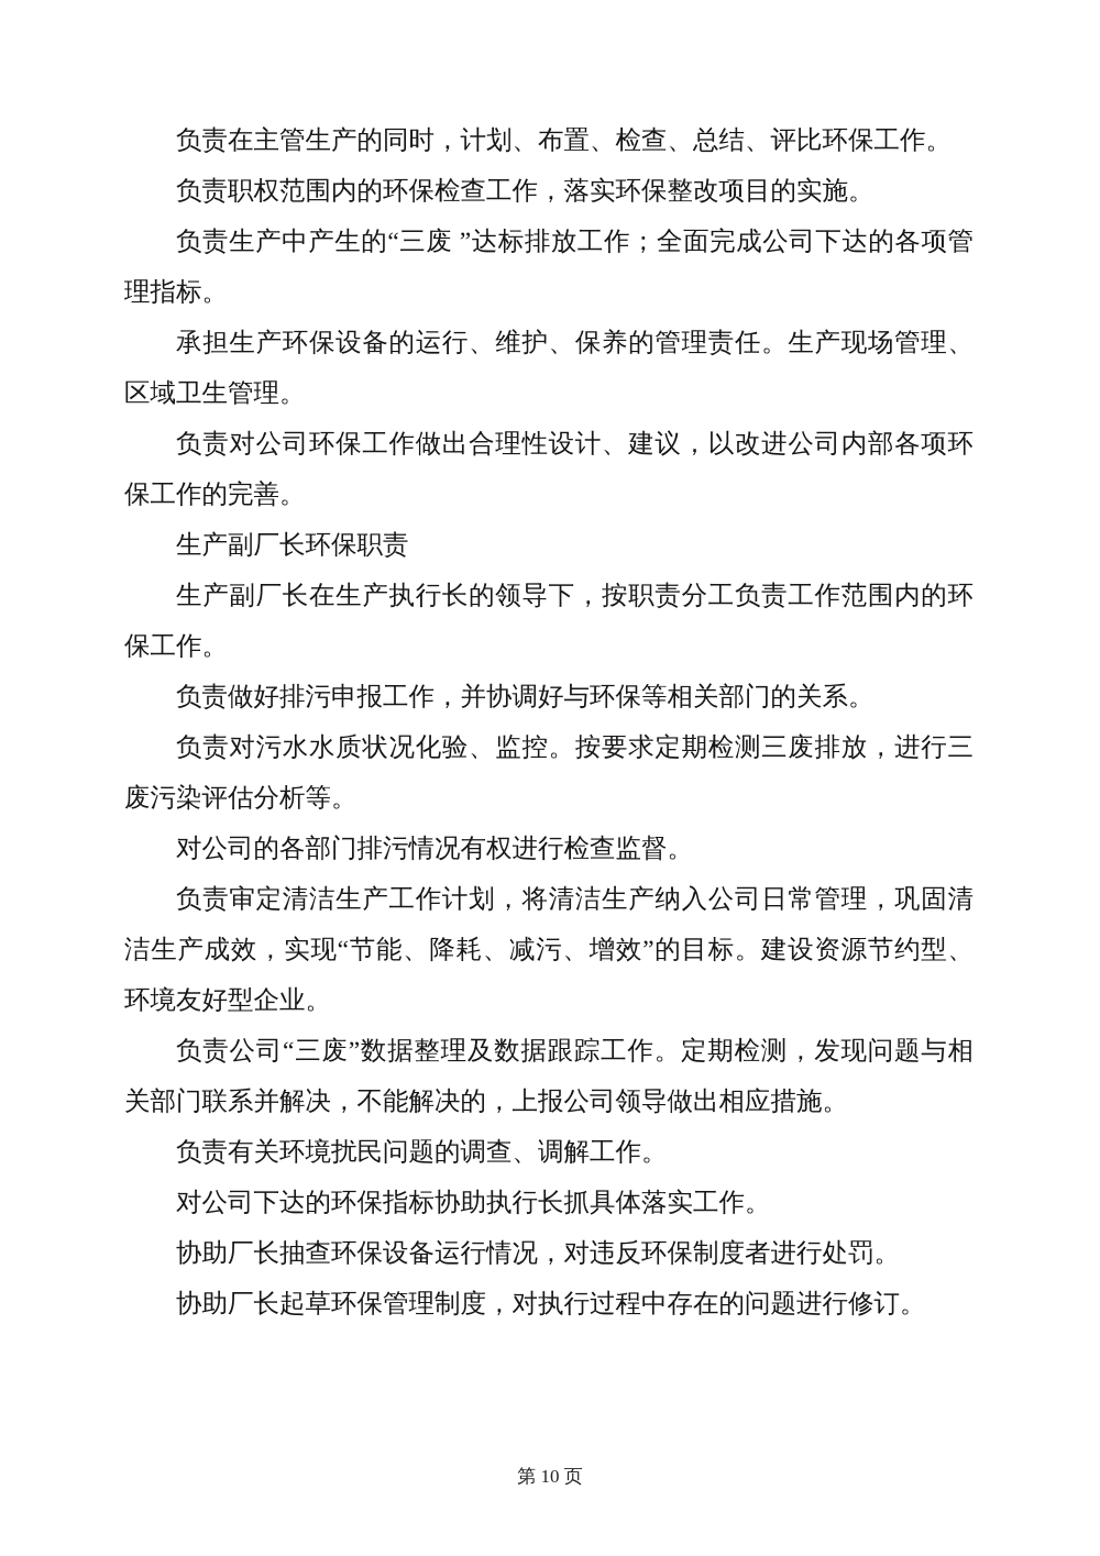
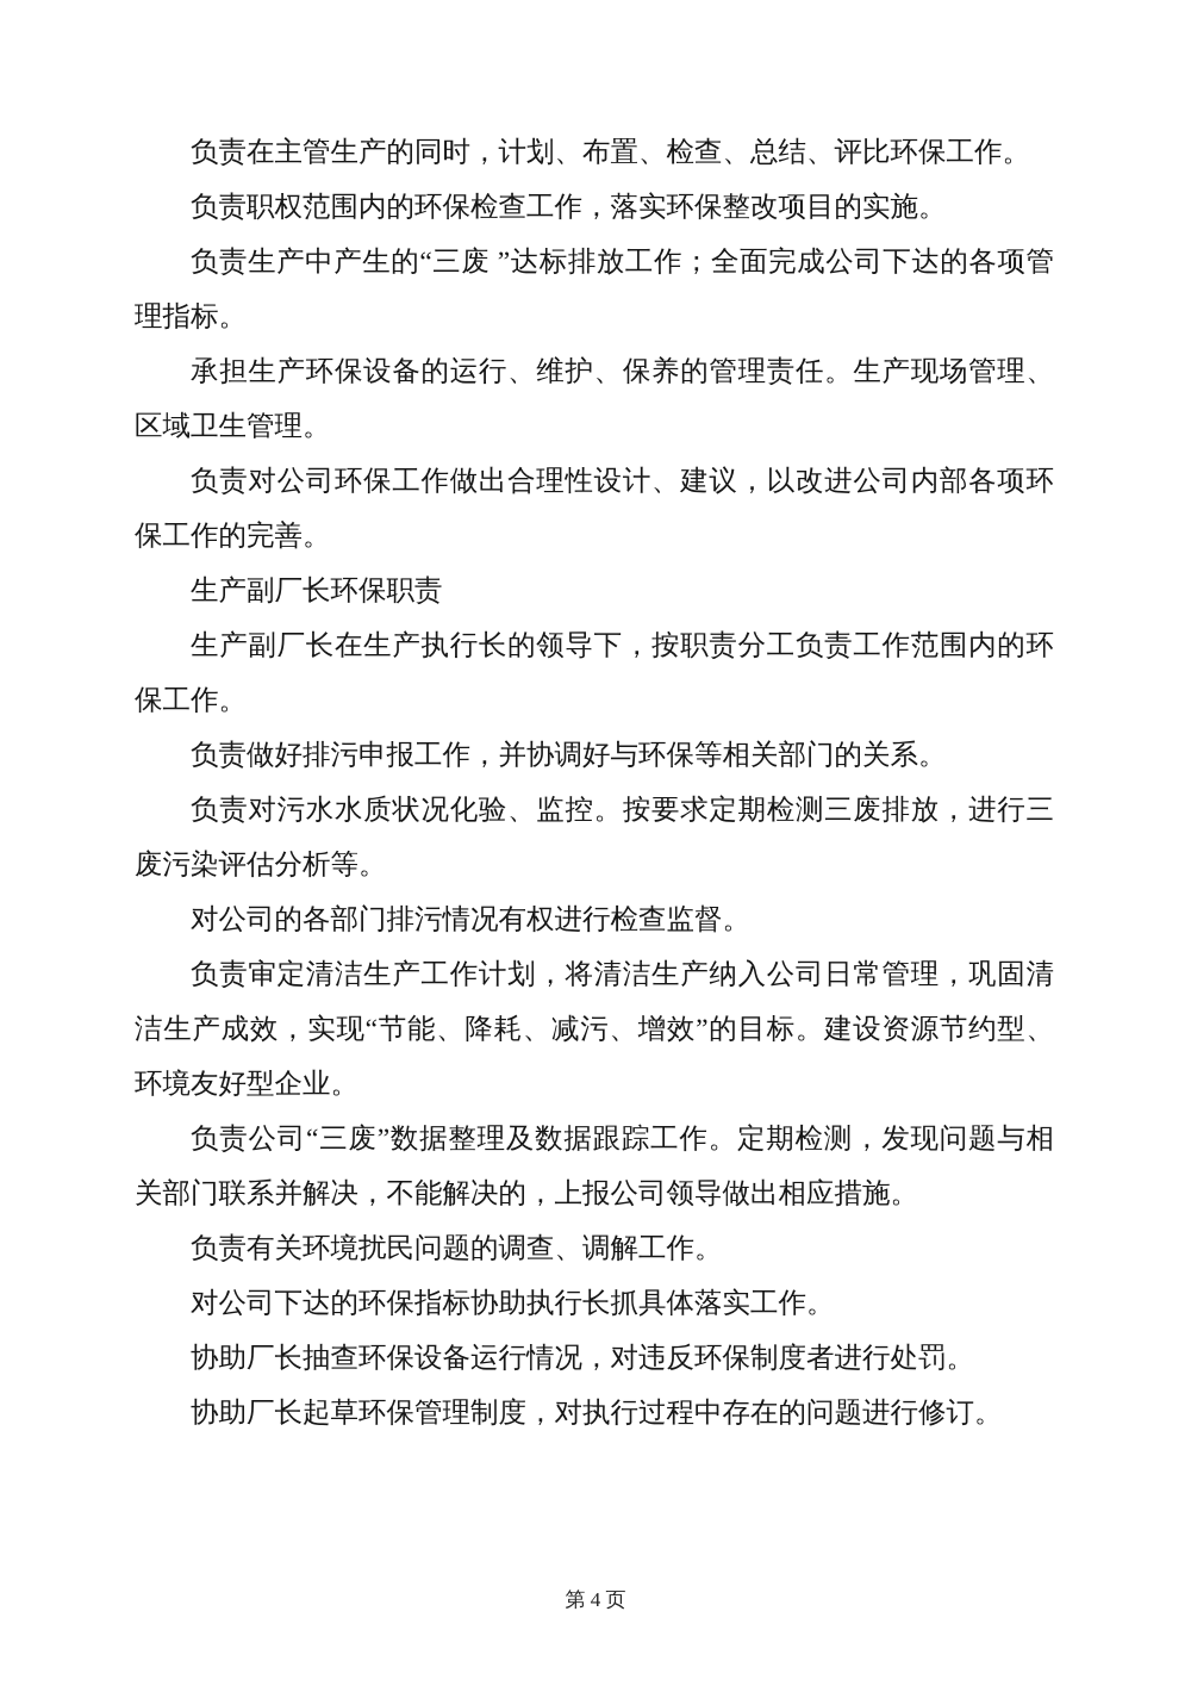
  负责在主管生产的同时，计划、布置、检查、总结、评比环保工作。
  负责职权范围内的环保检查工作，落实环保整改项目的实施。
  负责生产中产生的“三废 ”达标排放工作；全面完成公司下达的各项管理指标。
  承担生产环保设备的运行、维护、保养的管理责任。生产现场管理、区域卫生管理。
  负责对公司环保工作做出合理性设计、建议，以改进公司内部各项环保工作的完善。
  生产副厂长环保职责
  生产副厂长在生产执行长的领导下，按职责分工负责工作范围内的环保工作。
  负责做好排污申报工作，并协调好与环保等相关部门的关系。
  负责对污水水质状况化验、监控。按要求定期检测三废排放，进行三废污染评估分析等。
  对公司的各部门排污情况有权进行检查监督。
  负责审定清洁生产工作计划，将清洁生产纳入公司日常管理，巩固清洁生产成效，实现“节能、降耗、减污、增效”的目标。建设资源节约型、环境友好型企业。
  负责公司“三废”数据整理及数据跟踪工作。定期检测，发现问题与相关部门联系并解决，不能解决的，上报公司领导做出相应措施。
  负责有关环境扰民问题的调查、调解工作。
  对公司下达的环保指标协助执行长抓具体落实工作。
  协助厂长抽查环保设备运行情况，对违反环保制度者进行处罚。
  协助厂长起草环保管理制度，对执行过程中存在的问题进行修订。
- 第 10 页
+ 第 4 页
